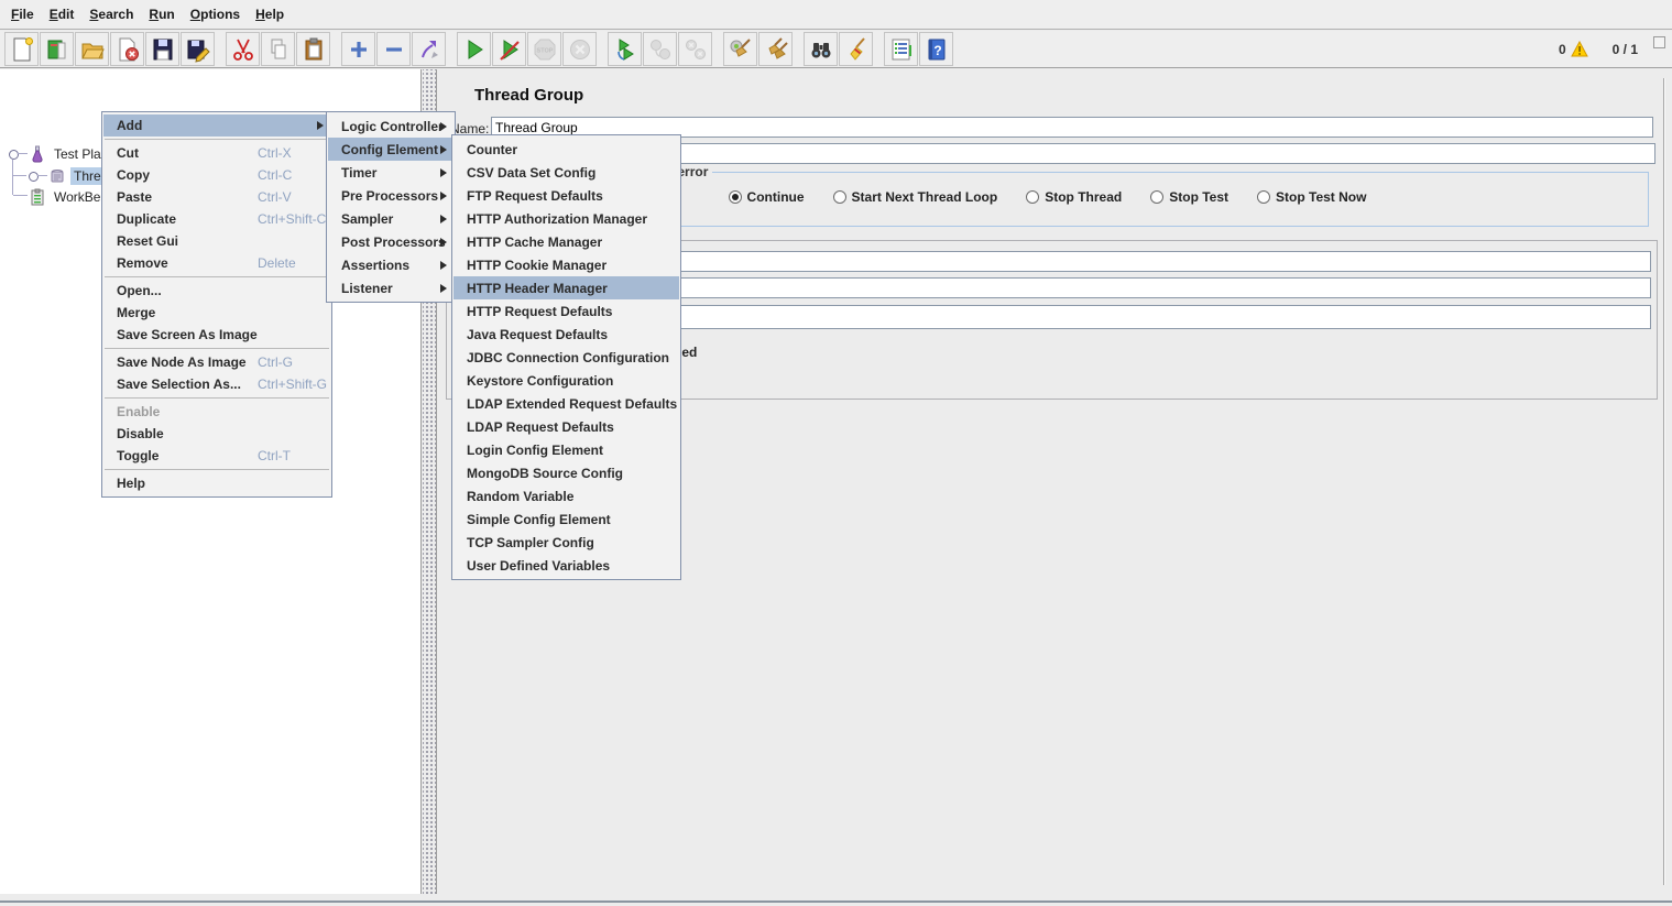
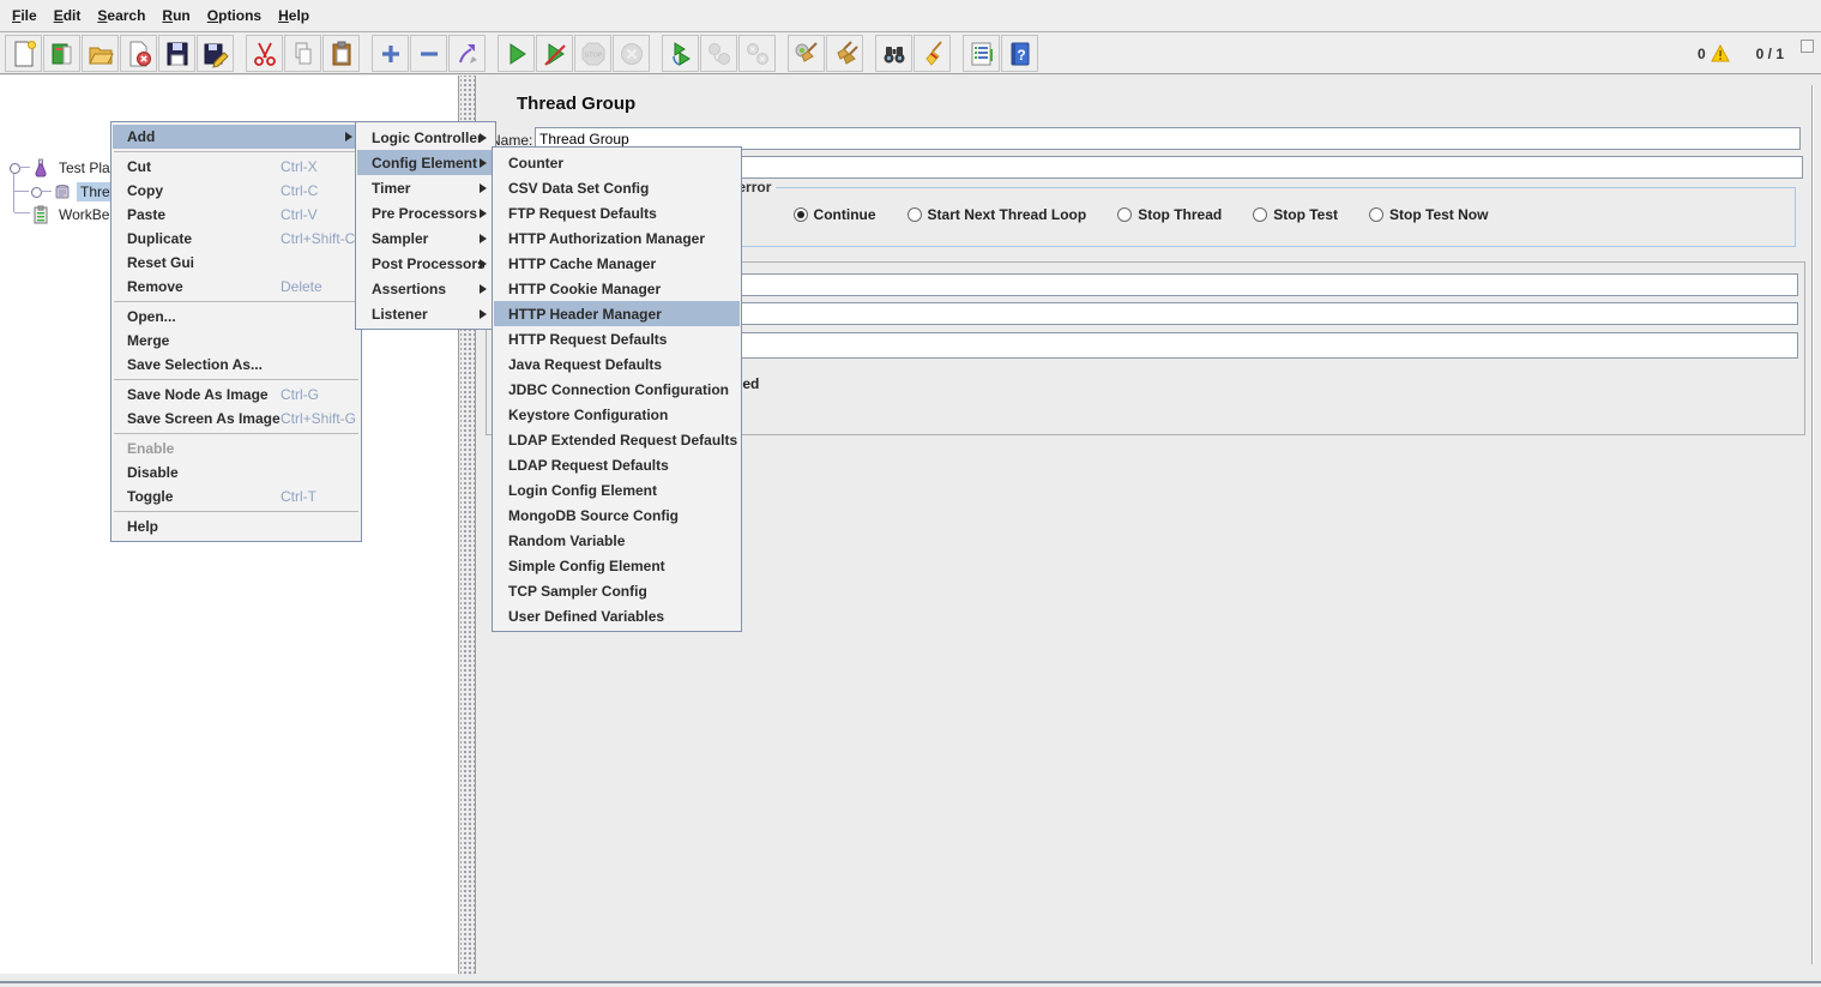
  File
  Edit
  Search
  Run
  Options
  Help
  ?
  0
  0 / 1
  Test Pla
  Thread Group
  ame:
  Thread Group
  Continue
  Start Next Thread Loop
  Stop Thread
  Stop Test
  Stop Test Now
  Add
  Cut
  Ctrl-X
  Copy
  Ctrl-C
  Paste
  Ctrl-V
  Duplicate
  Ctrl+Shift-C
  Reset Gui
  Remove
  Delete
  Open...
  Merge
- Save Screen As Image
+ Save Selection As...
  Save Node As Image
  Ctrl-G
- Save Selection As...
+ Save Screen As Image
  Ctrl+Shift-G
  Enable
  Disable
  Toggle
  Ctrl-T
  Help
  Logic Controller
  Config Element
  Timer
  Pre Processors
  Sampler
  Post Processors
  Assertions
  Listener
  Counter
  CSV Data Set Config
  FTP Request Defaults
  HTTP Authorization Manager
  HTTP Cache Manager
  HTTP Cookie Manager
  HTTP Header Manager
  HTTP Request Defaults
  Java Request Defaults
  JDBC Connection Configuration
  Keystore Configuration
  LDAP Extended Request Defaults
  LDAP Request Defaults
  Login Config Element
  MongoDB Source Config
  Random Variable
  Simple Config Element
  TCP Sampler Config
  User Defined Variables
